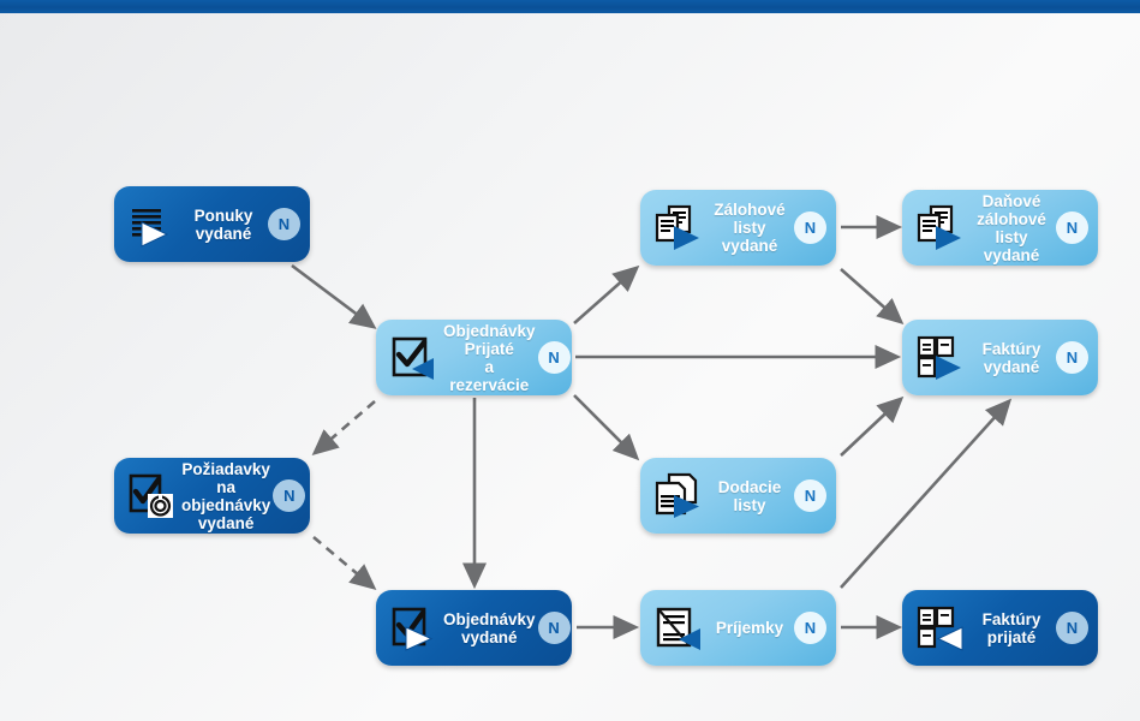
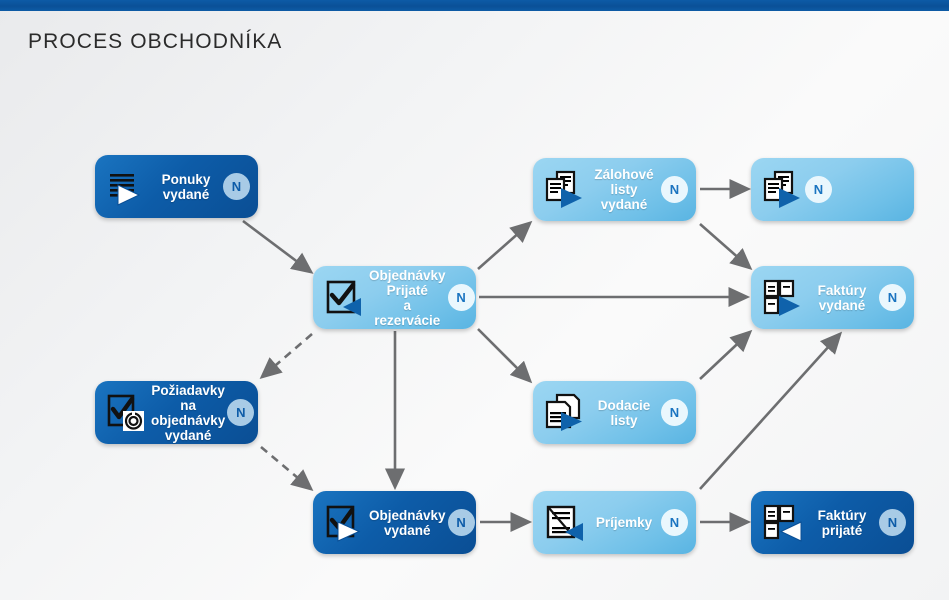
+ PROCES OBCHODNÍKA
  Ponuky
  vydané
  N
  Objednávky
  Prijaté
  a rezervácie
  N
  Zálohové
  listy
  vydané
  N
- Daňové
- zálohové
- listy vydané
  N
  Faktúry
  vydané
  N
  Požiadavky na
  objednávky
  vydané
  N
  Dodacie
  listy
  N
  Objednávky
  vydané
  N
  Príjemky
  N
  Faktúry
  prijaté
  N
